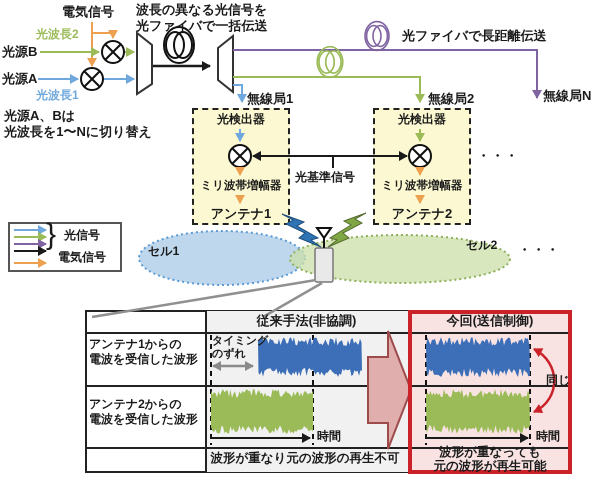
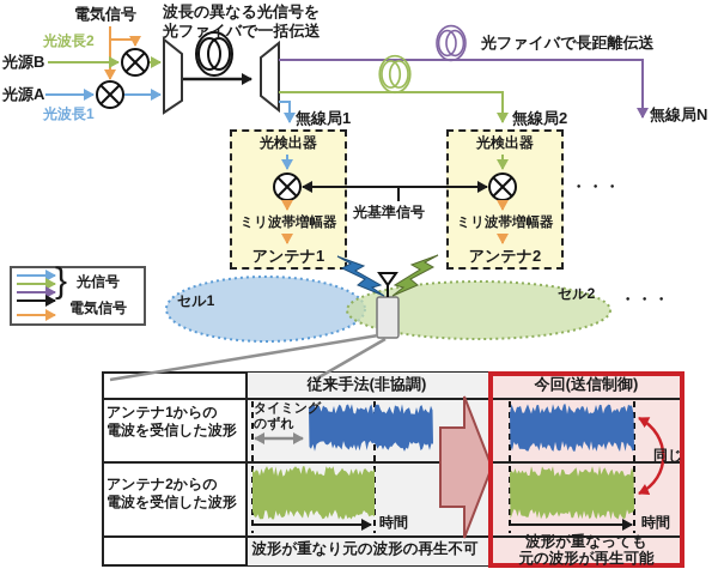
  電気信号
  波長の異なる光信号を
  光ファイバで一括伝送
  光波長2
  光源B
  光源A
  光波長1
- 光源A、Bは
- 光波長を1〜Nに切り替え
  光ファイバで長距離伝送
  無線局N
  無線局1
  無線局2
  光検出器
  ミリ波帯増幅器
  アンテナ1
  光検出器
  ミリ波帯増幅器
  アンテナ2
  光基準信号
  ・・・
  }
  光信号
  電気信号
  セル1
  セル2
  ・・・
  従来手法(非協調)
  今回(送信制御)
  アンテナ1からの
  電波を受信した波形
  アンテナ2からの
  電波を受信した波形
  タイミング
  のずれ
  時間
  時間
  同じ
  波形が重なり元の波形の再生不可
  波形が重なっても
  元の波形が再生可能
